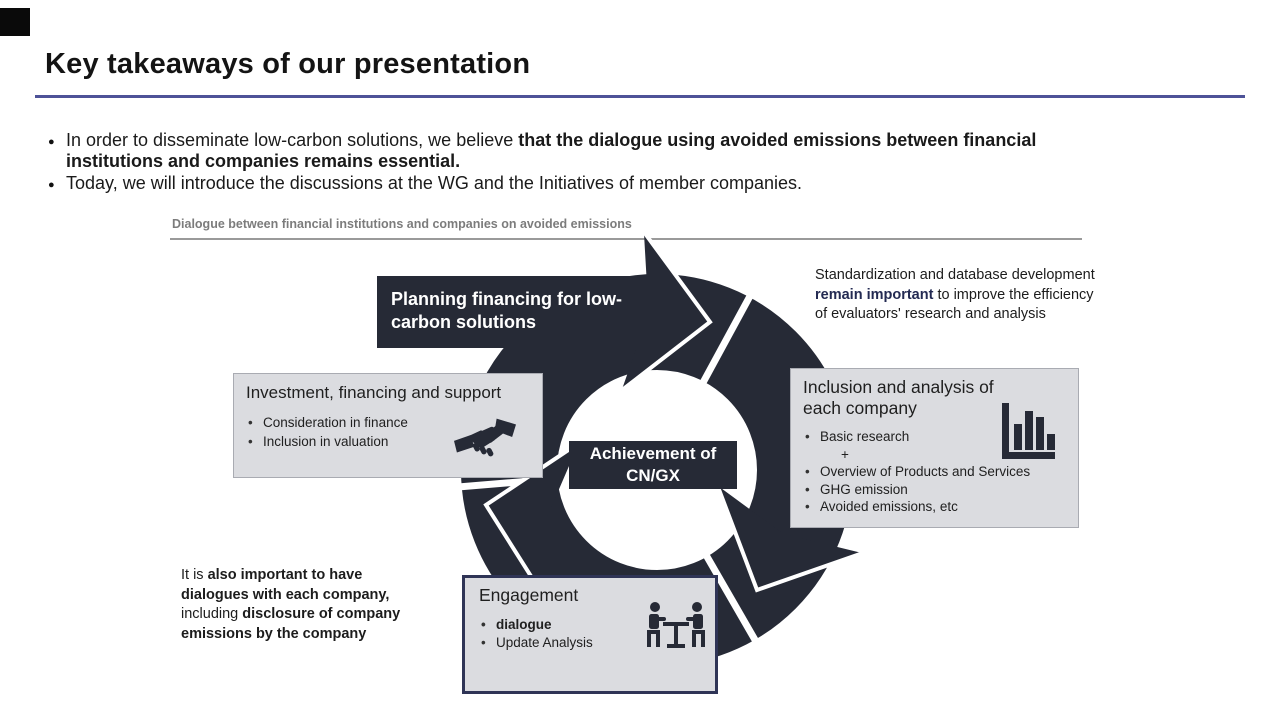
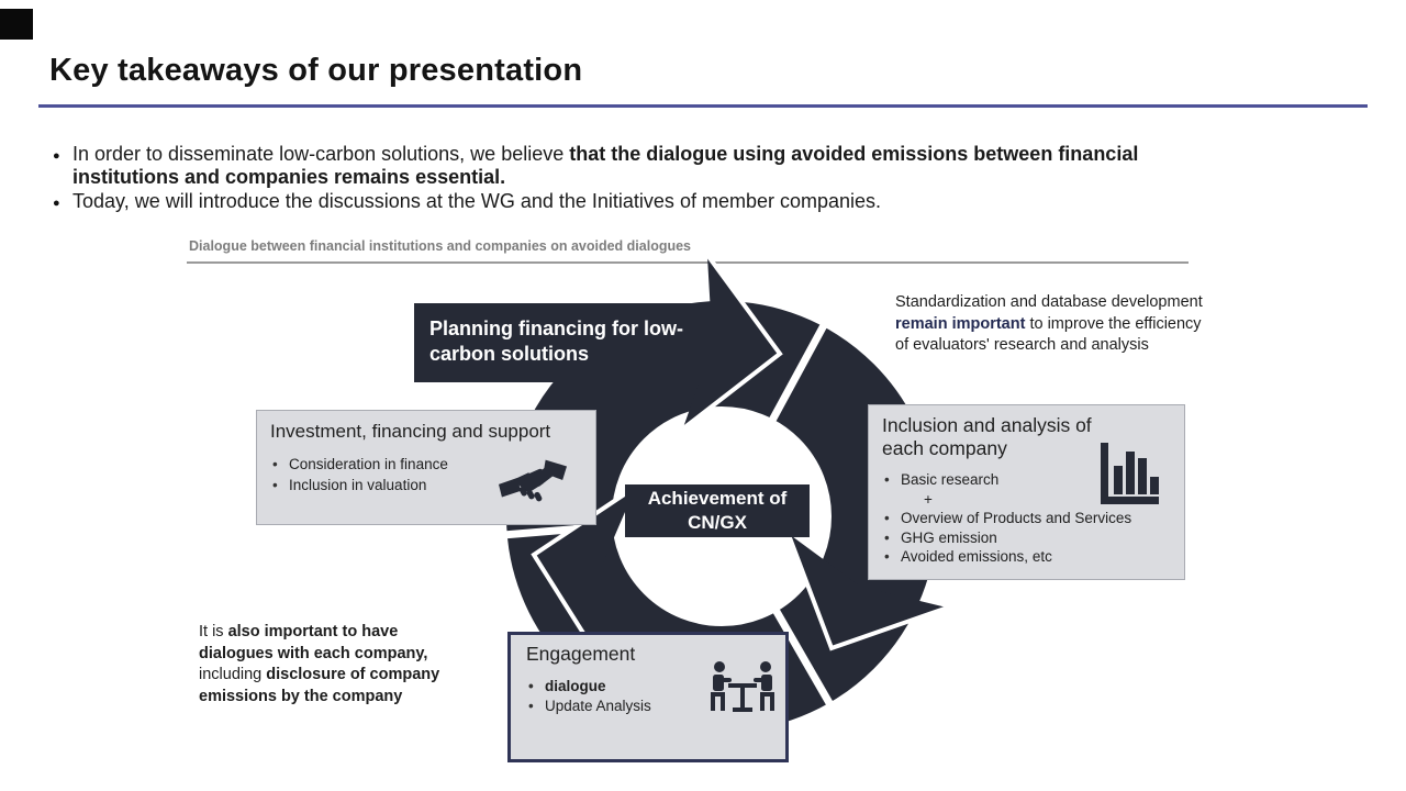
  Key takeaways of our presentation
  In order to disseminate low-carbon solutions, we believe that the dialogue using avoided emissions between financial
  institutions and companies remains essential.
  Today, we will introduce the discussions at the WG and the Initiatives of member companies.
- Dialogue between financial institutions and companies on avoided emissions
+ Dialogue between financial institutions and companies on avoided dialogues
  Planning financing for low-carbon solutions
  Achievement of CN/GX
  Investment, financing and support
  Consideration in finance
  Inclusion in valuation
  Inclusion and analysis of each company
  Basic research
  +
  Overview of Products and Services
  GHG emission
  Avoided emissions, etc
  Engagement
  dialogue
  Update Analysis
  Standardization and database development remain important to improve the efficiency of evaluators' research and analysis
  It is also important to have dialogues with each company, including disclosure of company emissions by the company
